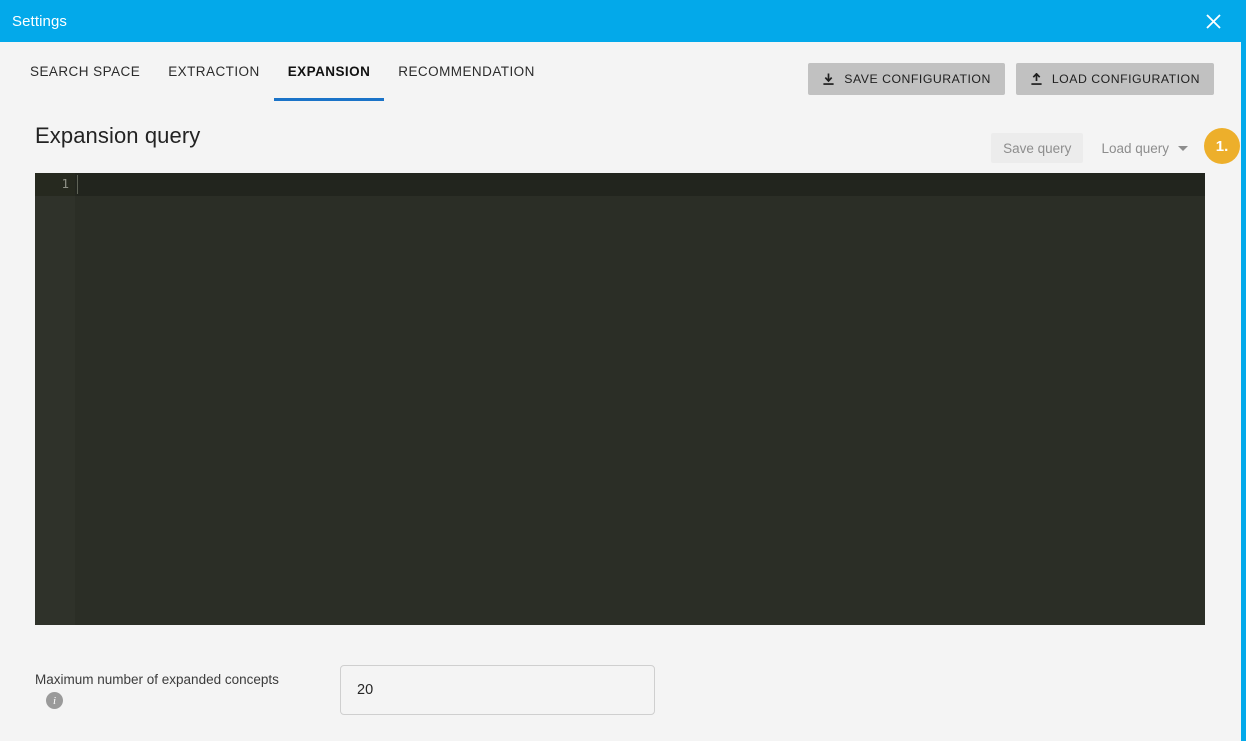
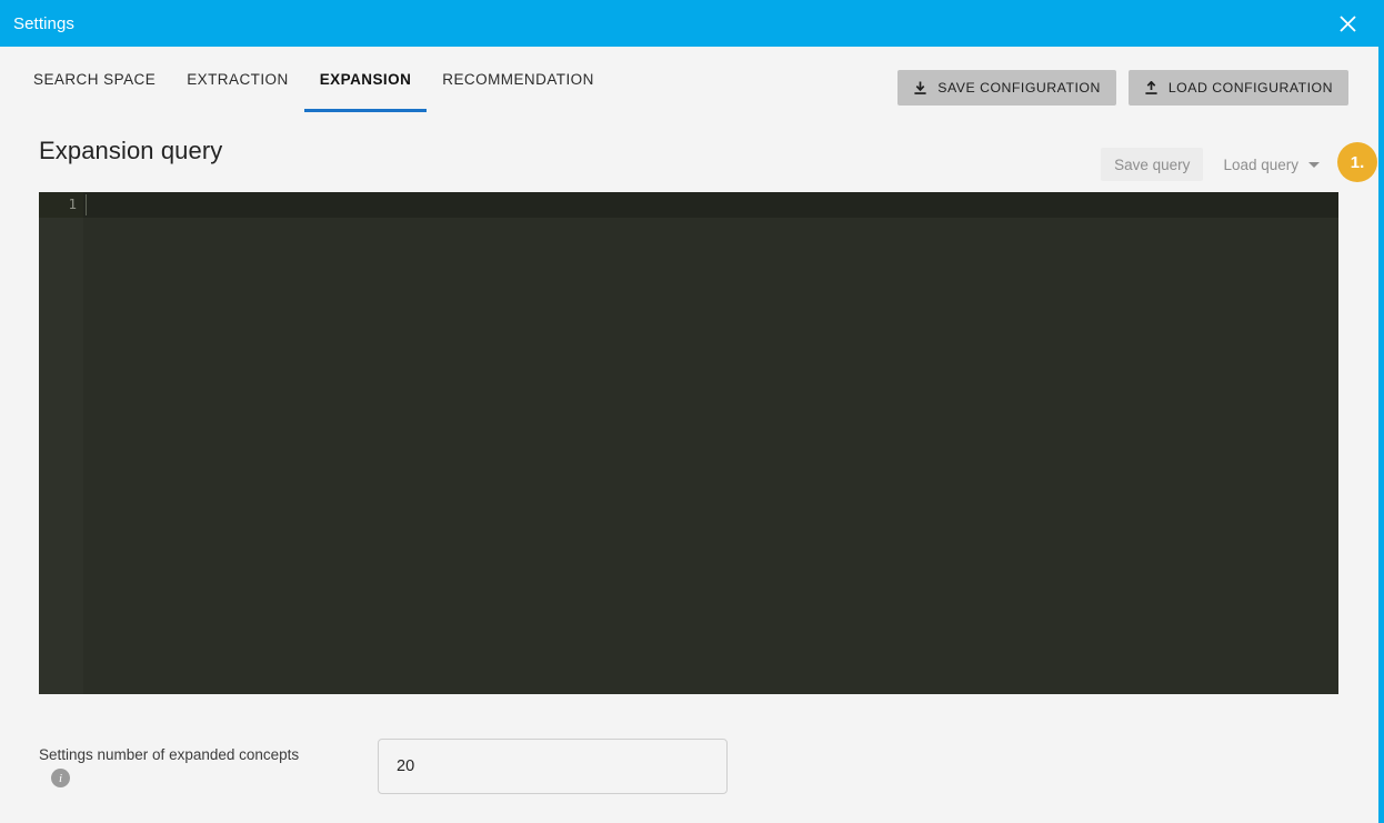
  Settings
  SEARCH SPACE
  EXTRACTION
  EXPANSION
  RECOMMENDATION
  SAVE CONFIGURATION
  LOAD CONFIGURATION
  Expansion query
  Save query
  Load query
  1.
  1
- Maximum number of expanded concepts
+ Settings number of expanded concepts
  i
  20
